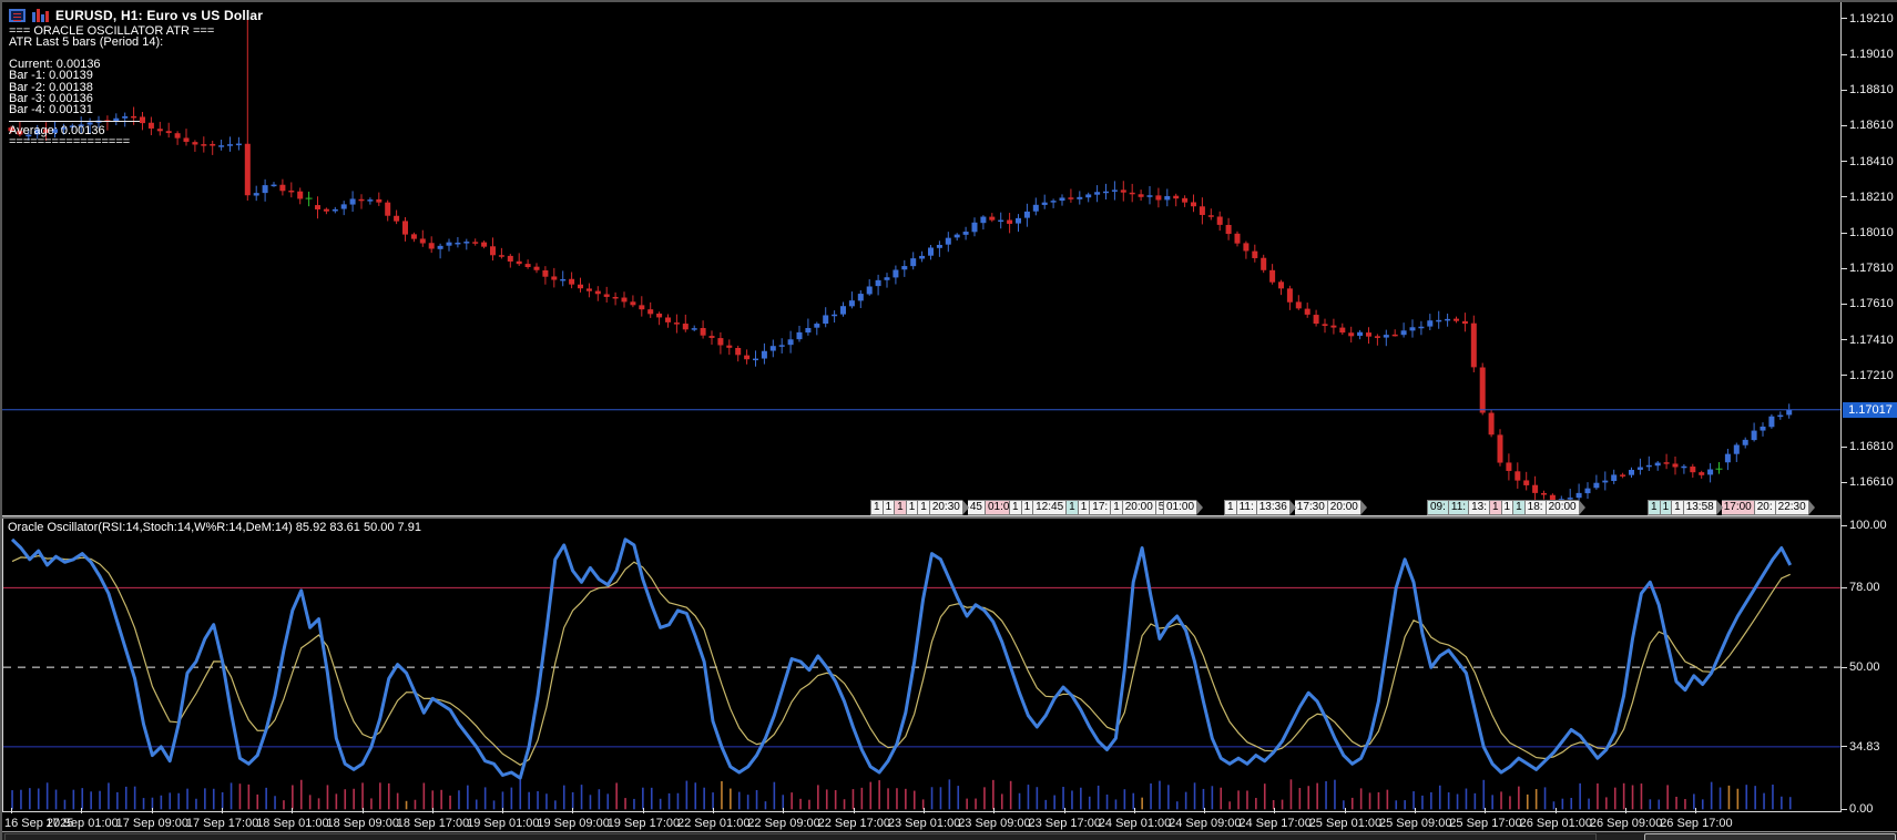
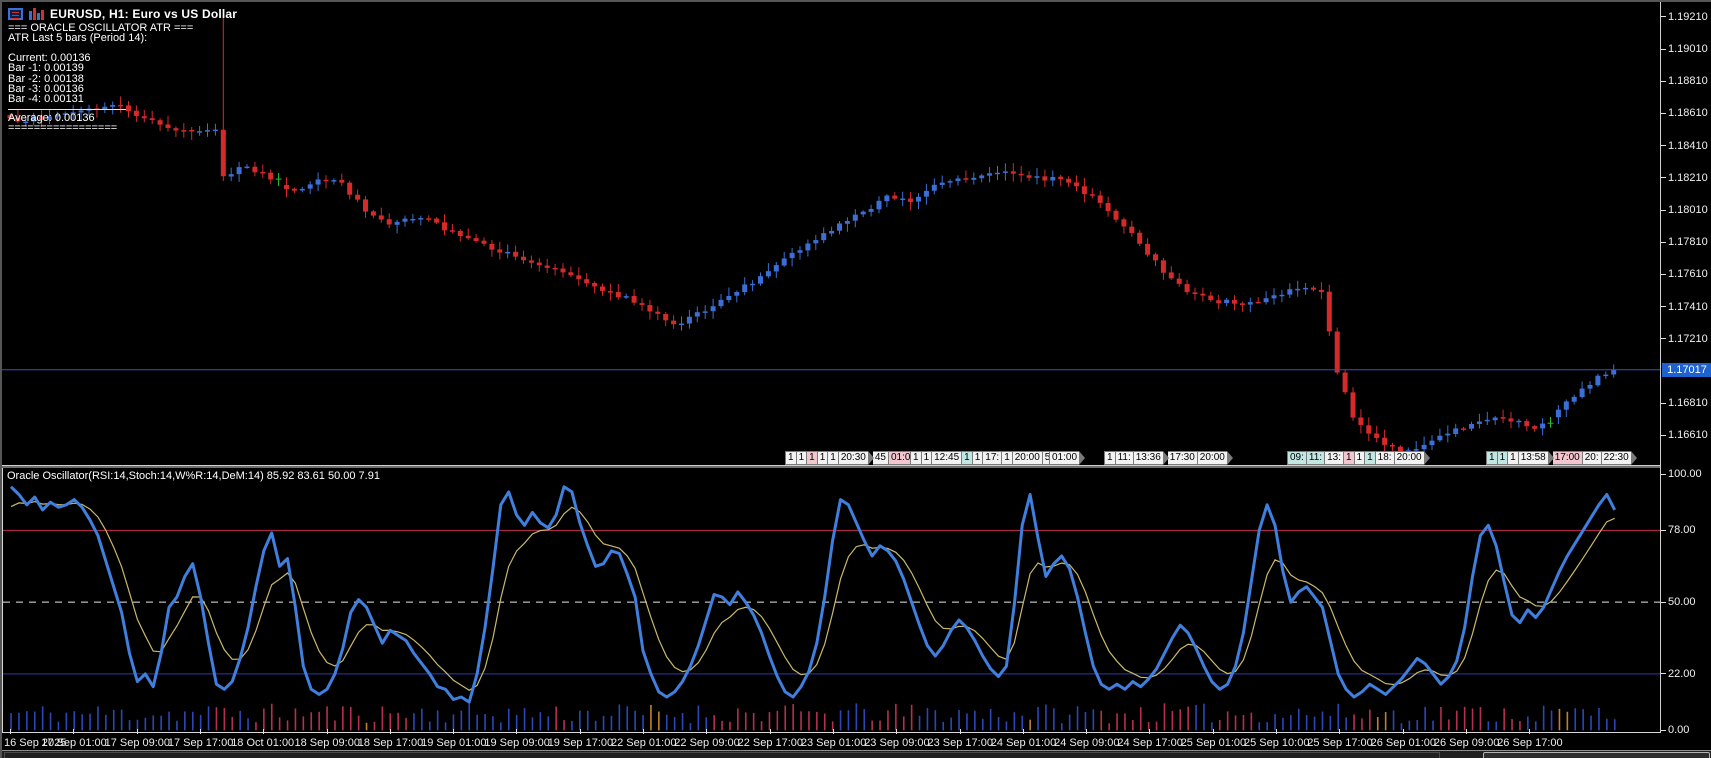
  EURUSD, H1: Euro vs US Dollar
  === ORACLE OSCILLATOR ATR ===
  ATR Last 5 bars (Period 14):
  Current: 0.00136
  Bar -1: 0.00139
  Bar -2: 0.00138
  Bar -3: 0.00136
  Bar -4: 0.00131
  Average: 0.00136
  =================
  1
  1
  1
  1
  1
  20:30
  45
  01:0
  1
  1
  12:45
  1
  1
  17:
  1
  20:00
  5
  01:00
  1
  11:
  13:36
  17:30
  20:00
  09:
  11:
  13:
  1
  1
  1
  18:
  20:00
  1
  1
  1
  13:58
  17:00
  20:
  22:30
  1.17017
  1.19210
  1.19010
  1.18810
  1.18610
  1.18410
  1.18210
  1.18010
  1.17810
  1.17610
  1.17410
  1.17210
  1.16810
  1.16610
  100.00
  78.00
  50.00
- 34.83
+ 22.00
  0.00
  Oracle Oscillator(RSI:14,Stoch:14,W%R:14,DeM:14) 85.92 83.61 50.00 7.91
  16 Sep 2025
  17 Sep 01:00
  17 Sep 09:00
  17 Sep 17:00
- 18 Sep 01:00
+ 18 Oct 01:00
  18 Sep 09:00
  18 Sep 17:00
  19 Sep 01:00
  19 Sep 09:00
  19 Sep 17:00
  22 Sep 01:00
  22 Sep 09:00
  22 Sep 17:00
  23 Sep 01:00
  23 Sep 09:00
  23 Sep 17:00
  24 Sep 01:00
  24 Sep 09:00
  24 Sep 17:00
  25 Sep 01:00
- 25 Sep 09:00
+ 25 Sep 10:00
  25 Sep 17:00
  26 Sep 01:00
  26 Sep 09:00
  26 Sep 17:00
